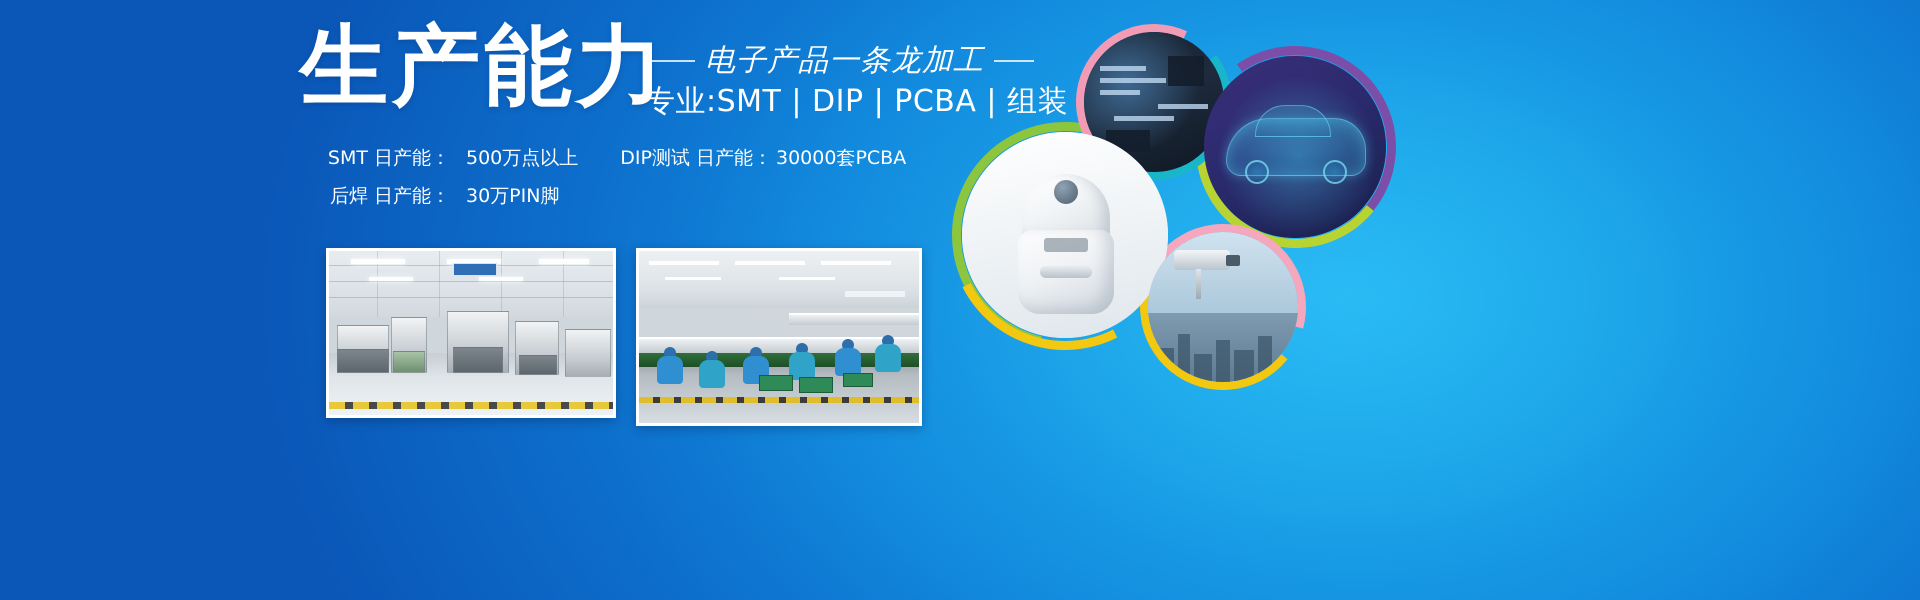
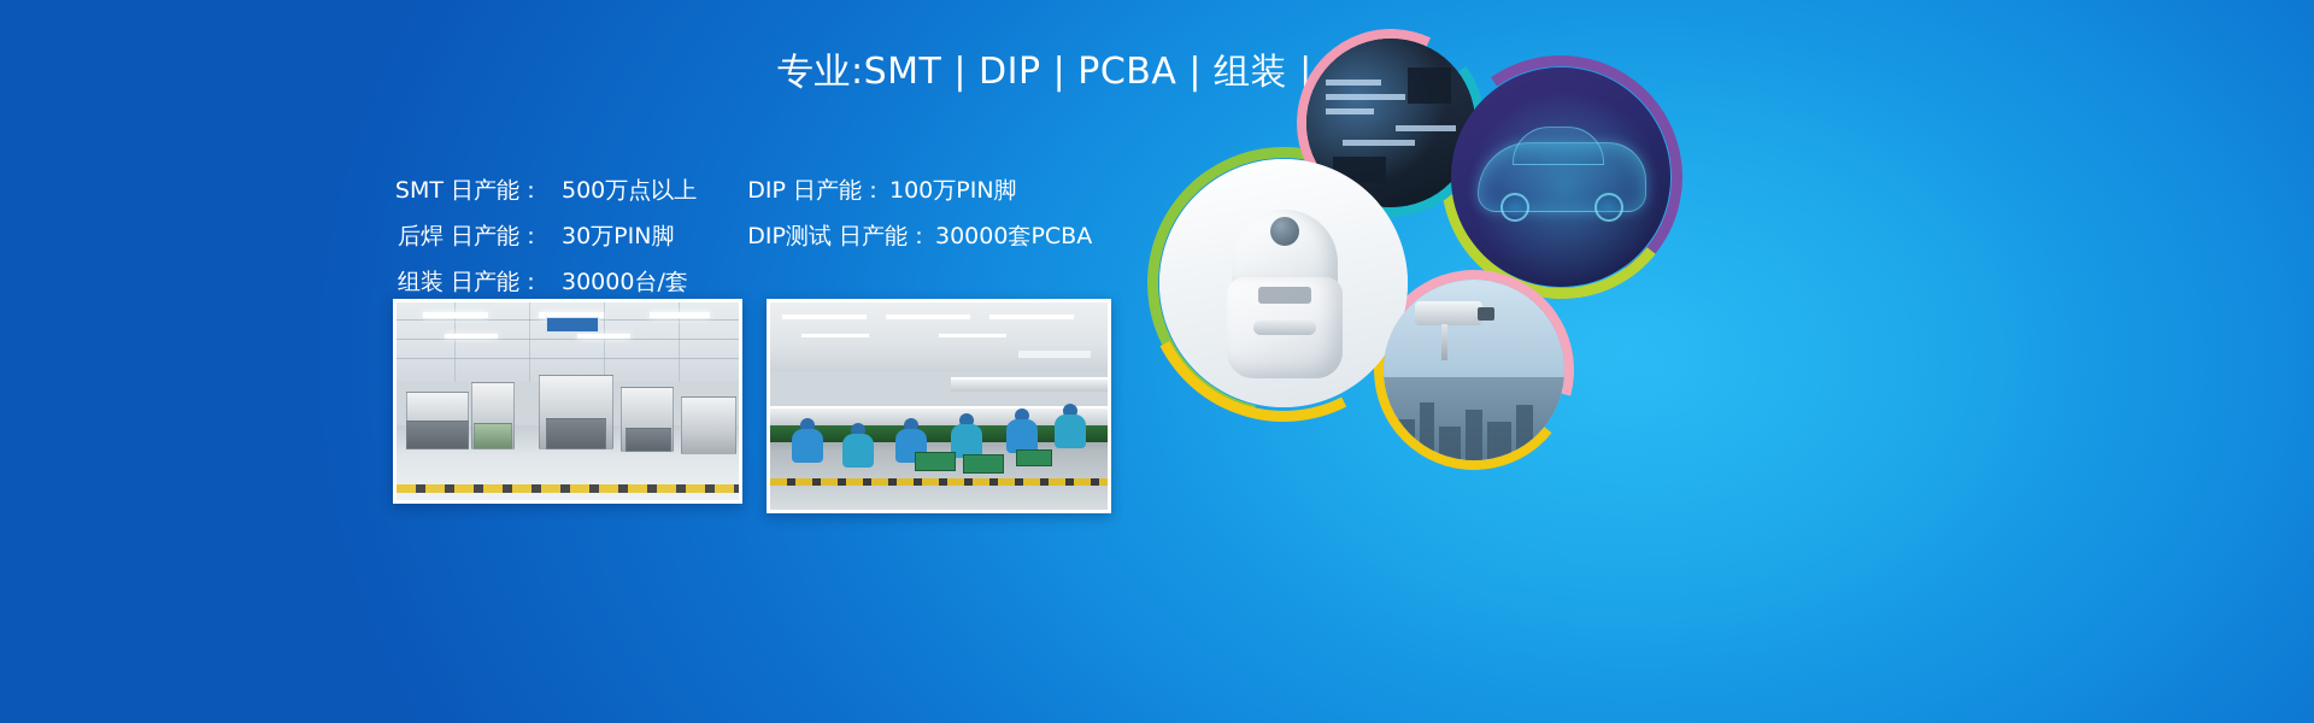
- 生产能力
- 电子产品一条龙加工
  专业:SMT | DIP | PCBA | 组装
  SMT 日产能：
  500万点以上
  后焊 日产能：
  30万PIN脚
+ 组装 日产能：
+ 30000台/套
+ DIP 日产能：
+ 100万PIN脚
  DIP测试 日产能：
  30000套PCBA
